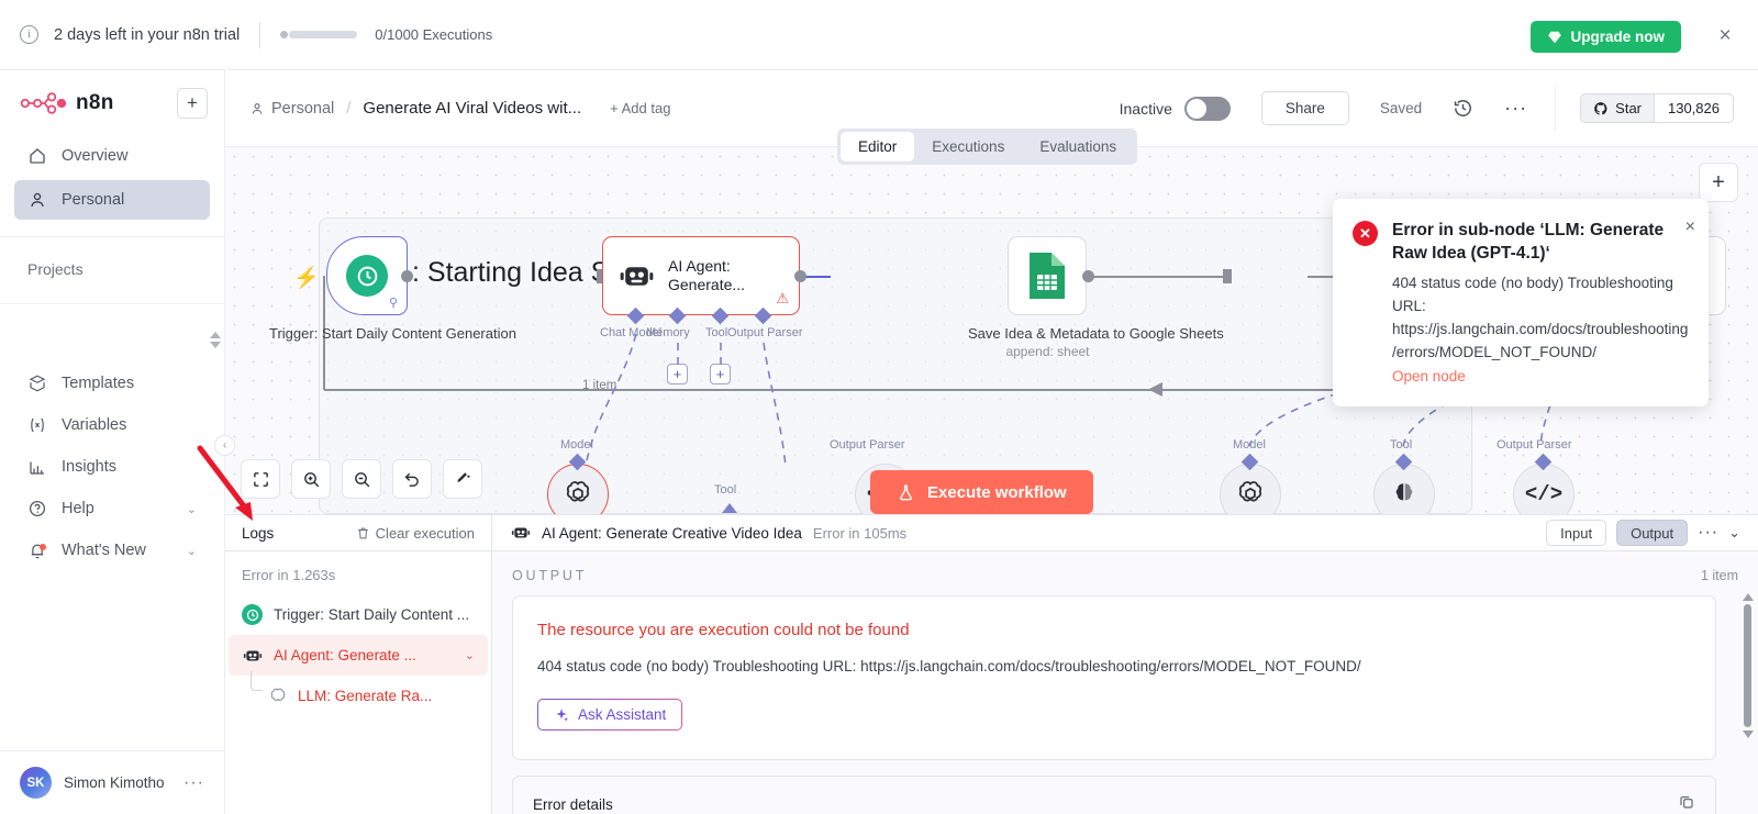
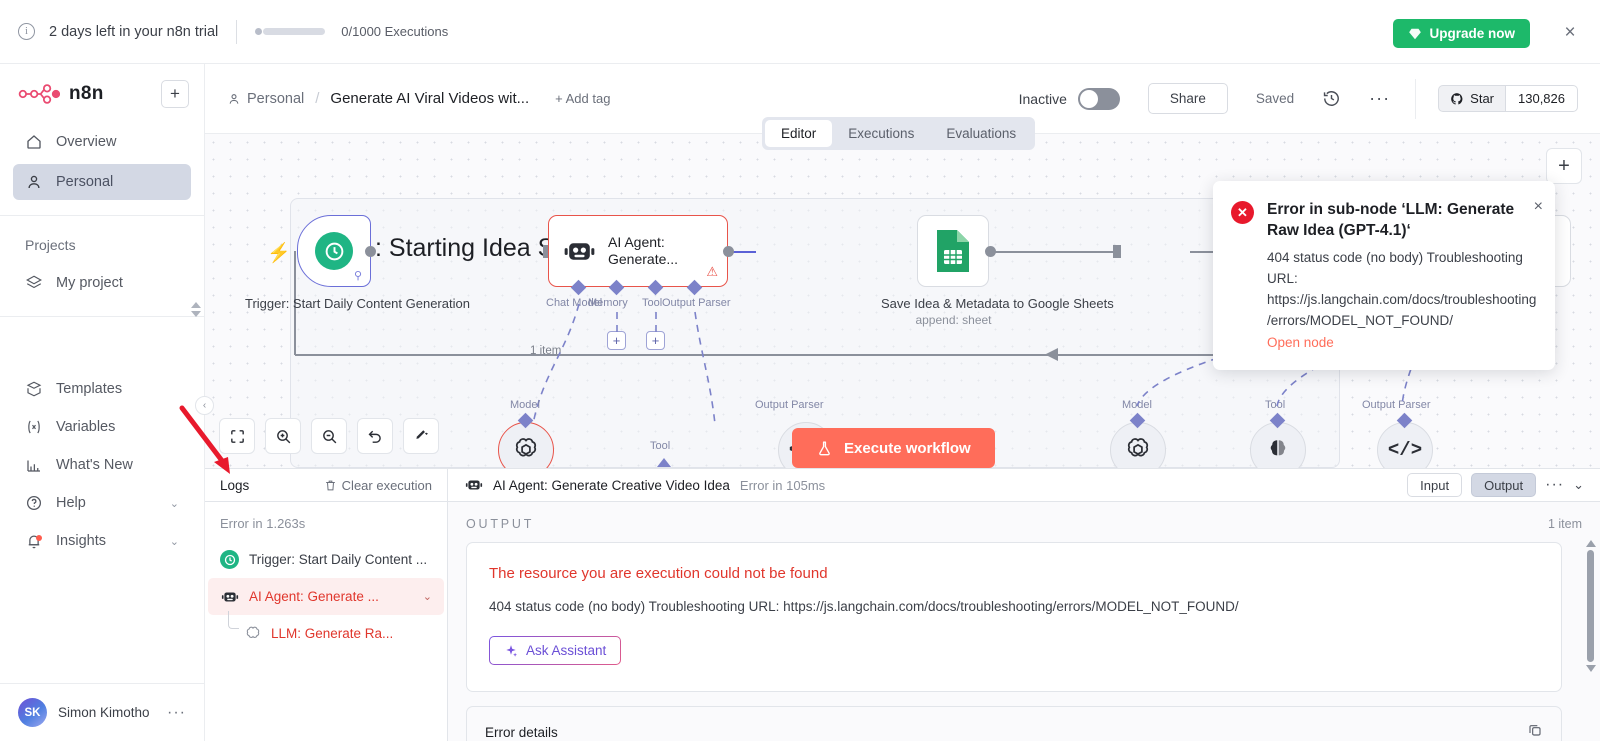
  i
  2 days left in your n8n trial
  0/1000 Executions
  Upgrade now
  ×
  n8n
  +
  Overview
  Personal
  Projects
+ My project
  Templates
  Variables
- Insights
+ What's New
  Help
  ⌄
- What's New
+ Insights
  ⌄
  SK
  Simon Kimotho
  ···
  ‹
  Personal
  /
  Generate AI Viral Videos wit...
  + Add tag
  Inactive
  Share
  Saved
  ···
  Star
  130,826
  Editor
  Executions
  Evaluations
  ⚡
  1 item
  : Starting Idea
  ⚲
  Trigger: Start Daily Content Generation
  AI Agent:
  Generate...
  ⚠
  Chat Model
  Memory
  Tool
  Output Parser
  +
  +
  Save Idea & Metadata to Google Sheets
  append: sheet
  Model
  Tool
  Output Parser
  Model
  Tool
  </>
  Output Parser
  +
  Execute workflow
  ✕
  Error in sub-node ‘LLM: Generate Raw Idea (GPT-4.1)‘
  404 status code (no body) Troubleshooting URL: https://js.langchain.com/docs/troubleshooting/errors/MODEL_NOT_FOUND/
  Open node
  ×
  Logs
  Clear execution
  Error in 1.263s
  Trigger: Start Daily Content ...
  AI Agent: Generate ...
  ⌄
  LLM: Generate Ra...
  AI Agent: Generate Creative Video Idea
  Error in 105ms
  Input
  Output
  ···
  ⌄
  OUTPUT
  1 item
  The resource you are execution could not be found
  404 status code (no body) Troubleshooting URL: https://js.langchain.com/docs/troubleshooting/errors/MODEL_NOT_FOUND/
  Ask Assistant
  Error details
